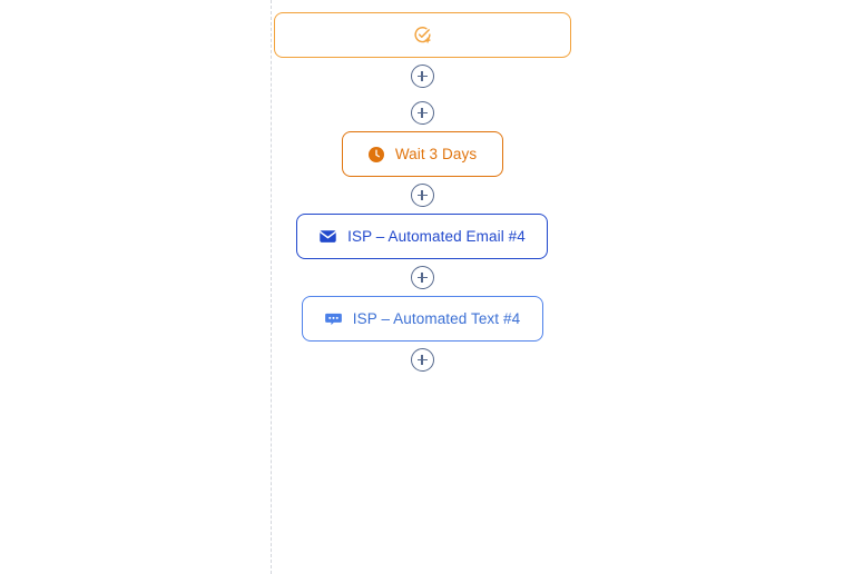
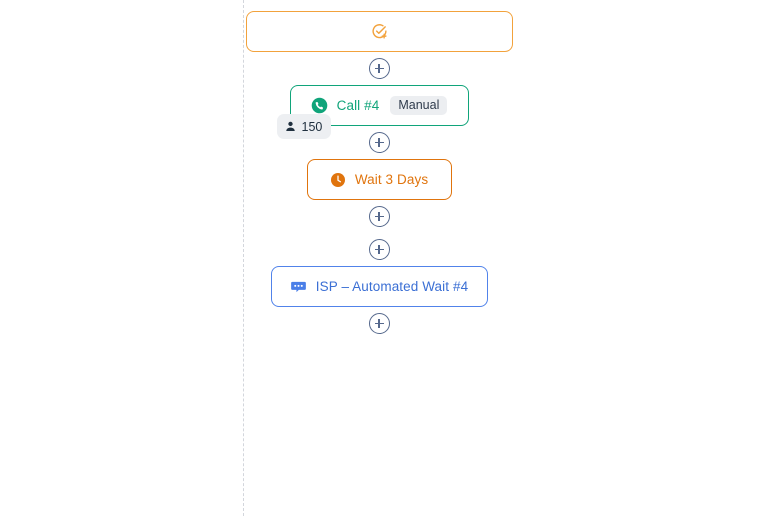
+ Call #4
+ Manual
+ 150
  Wait 3 Days
- ISP – Automated Email #4
- ISP – Automated Text #4
+ ISP – Automated Wait #4
